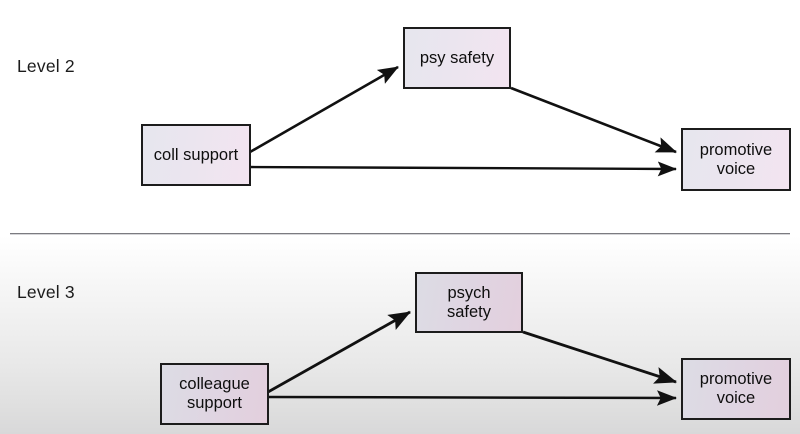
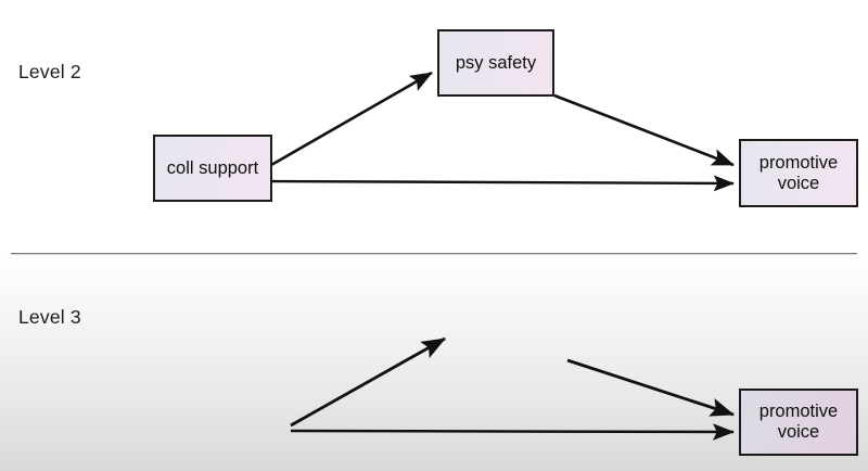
  Level 2
  Level 3
  coll support
  psy safety
  promotive
  voice
- colleague
- support
- psych
- safety
  promotive
  voice
